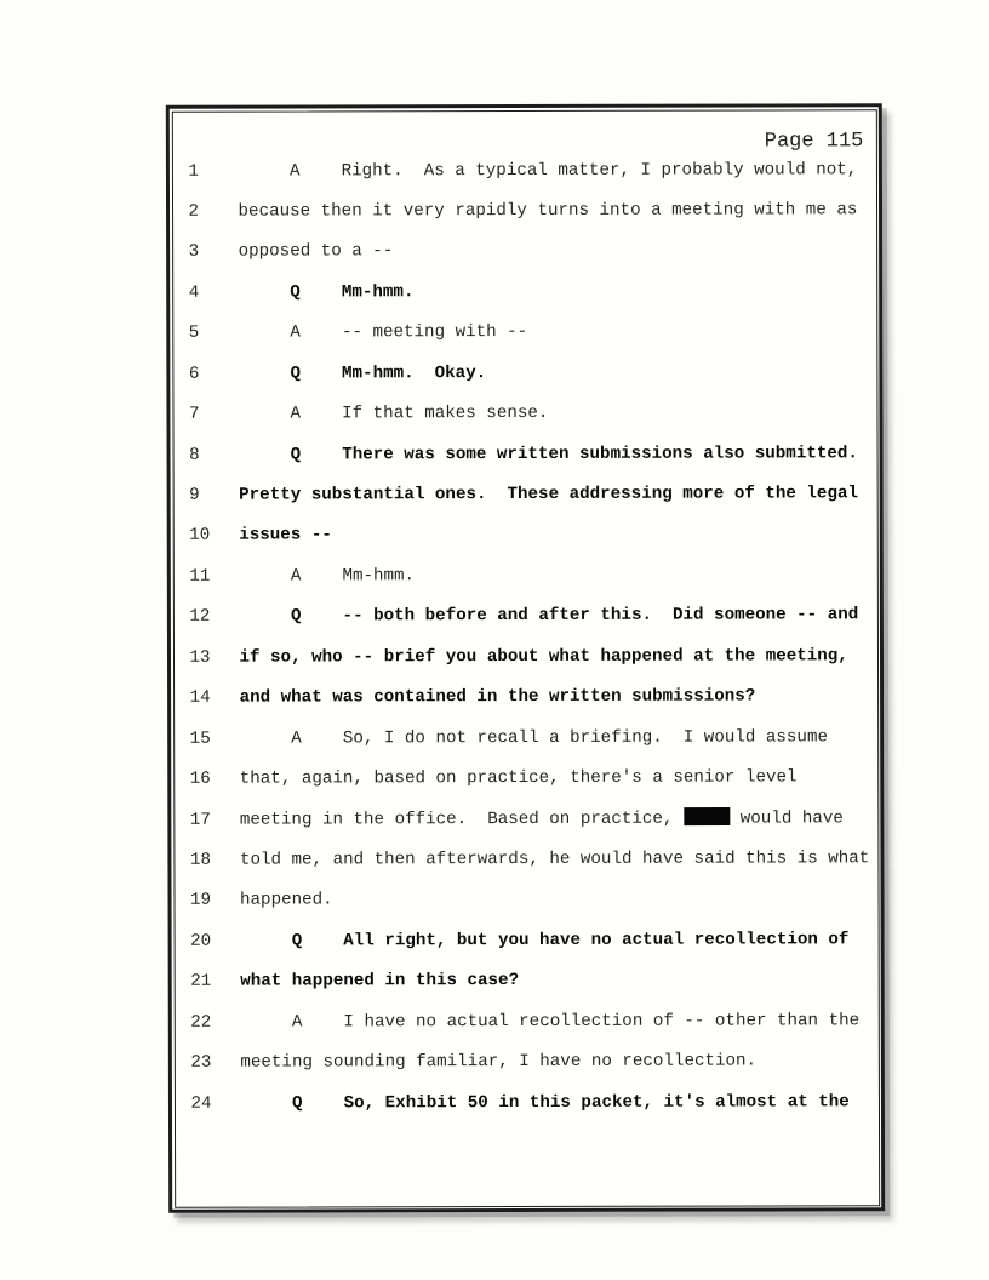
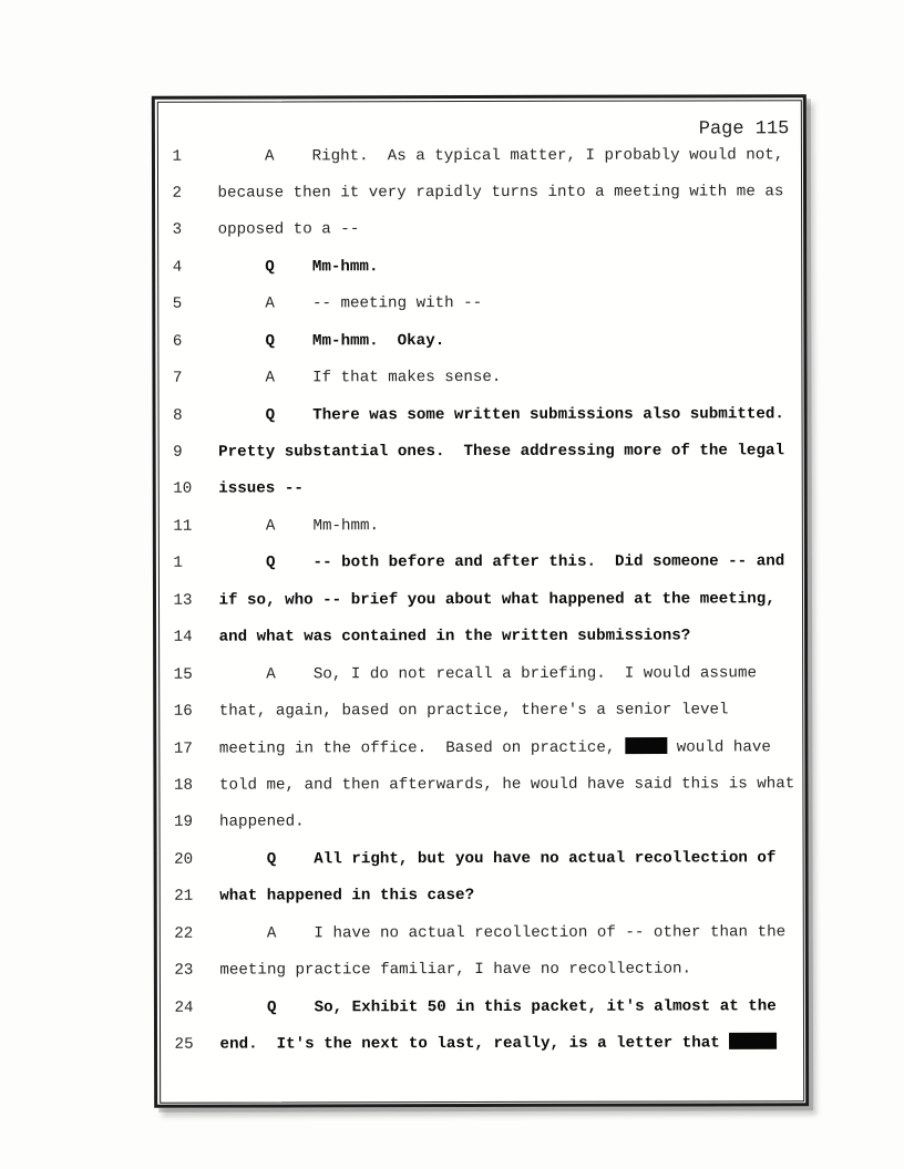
  Page 115
  1 A Right. As a typical matter, I probably would not,
  2 because then it very rapidly turns into a meeting with me as
  3 opposed to a --
  4 Q Mm-hmm.
  5 A -- meeting with --
  6 Q Mm-hmm. Okay.
  7 A If that makes sense.
  8 Q There was some written submissions also submitted.
  9 Pretty substantial ones. These addressing more of the legal
  10 issues --
  11 A Mm-hmm.
- 12 Q -- both before and after this. Did someone -- and
+ 1 Q -- both before and after this. Did someone -- and
  13 if so, who -- brief you about what happened at the meeting,
  14 and what was contained in the written submissions?
  15 A So, I do not recall a briefing. I would assume
  16 that, again, based on practice, there's a senior level
  17 meeting in the office. Based on practice, would have
  18 told me, and then afterwards, he would have said this is what
  19 happened.
  20 Q All right, but you have no actual recollection of
  21 what happened in this case?
  22 A I have no actual recollection of -- other than the
- 23 meeting sounding familiar, I have no recollection.
+ 23 meeting practice familiar, I have no recollection.
  24 Q So, Exhibit 50 in this packet, it's almost at the
+ 25 end. It's the next to last, really, is a letter that
